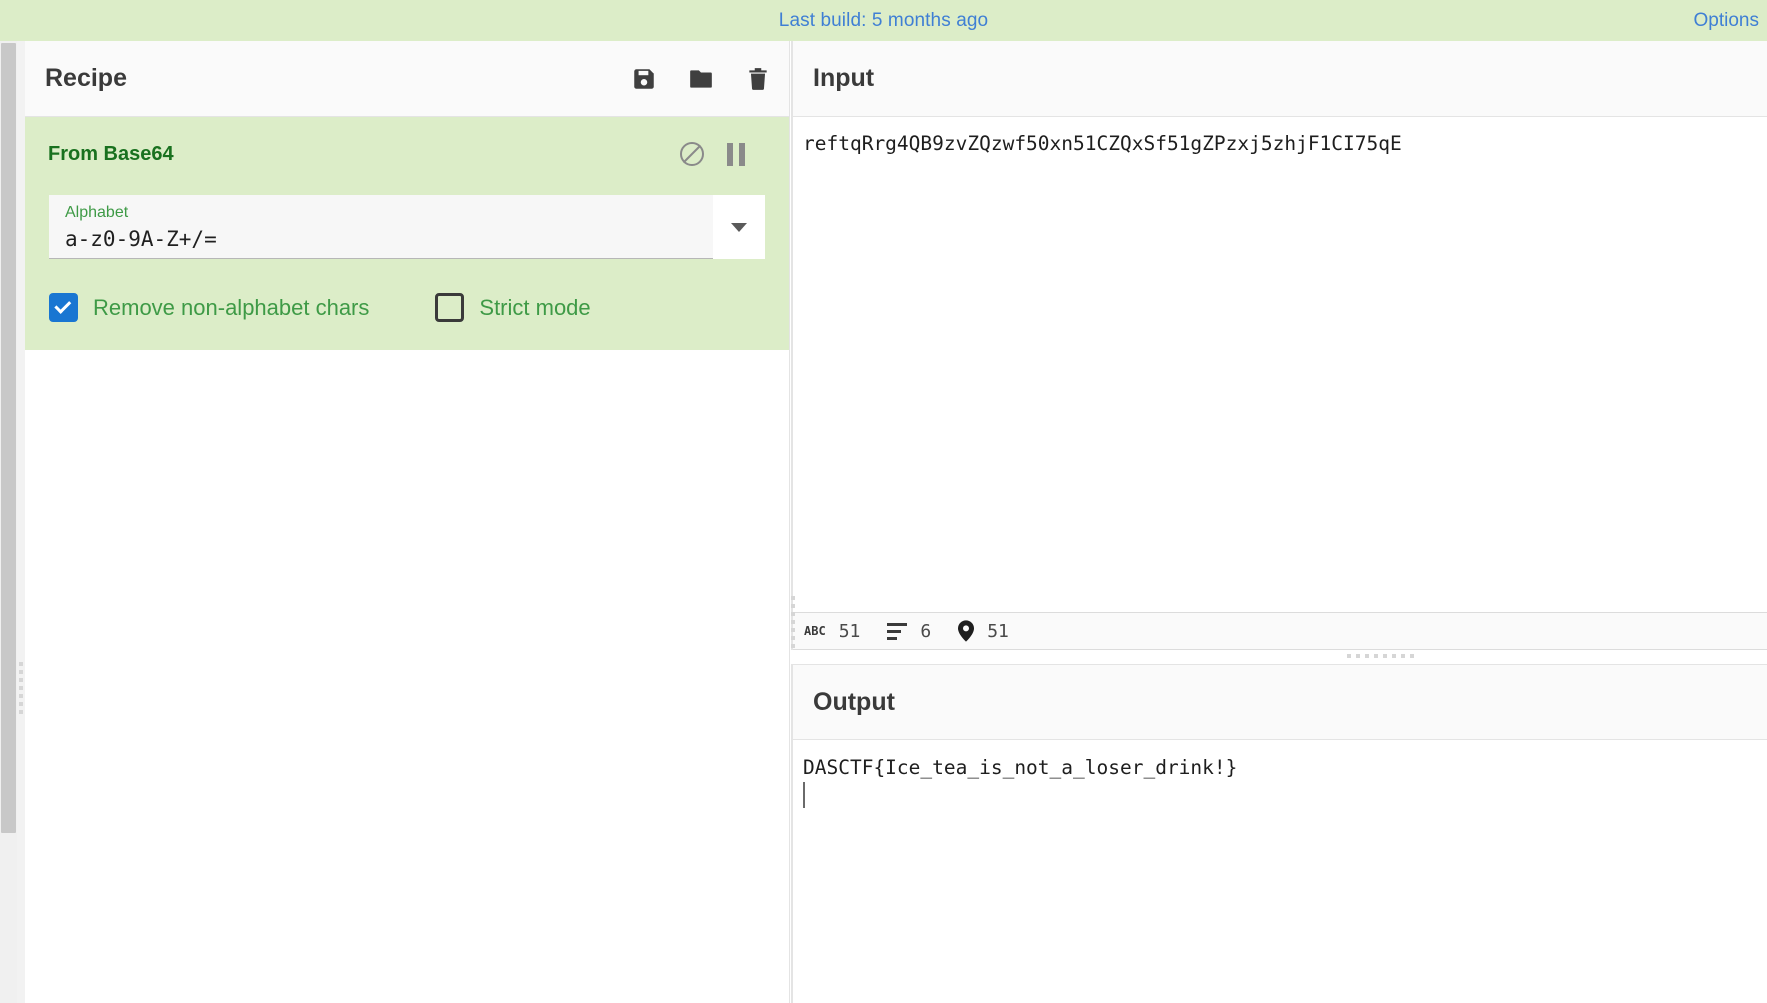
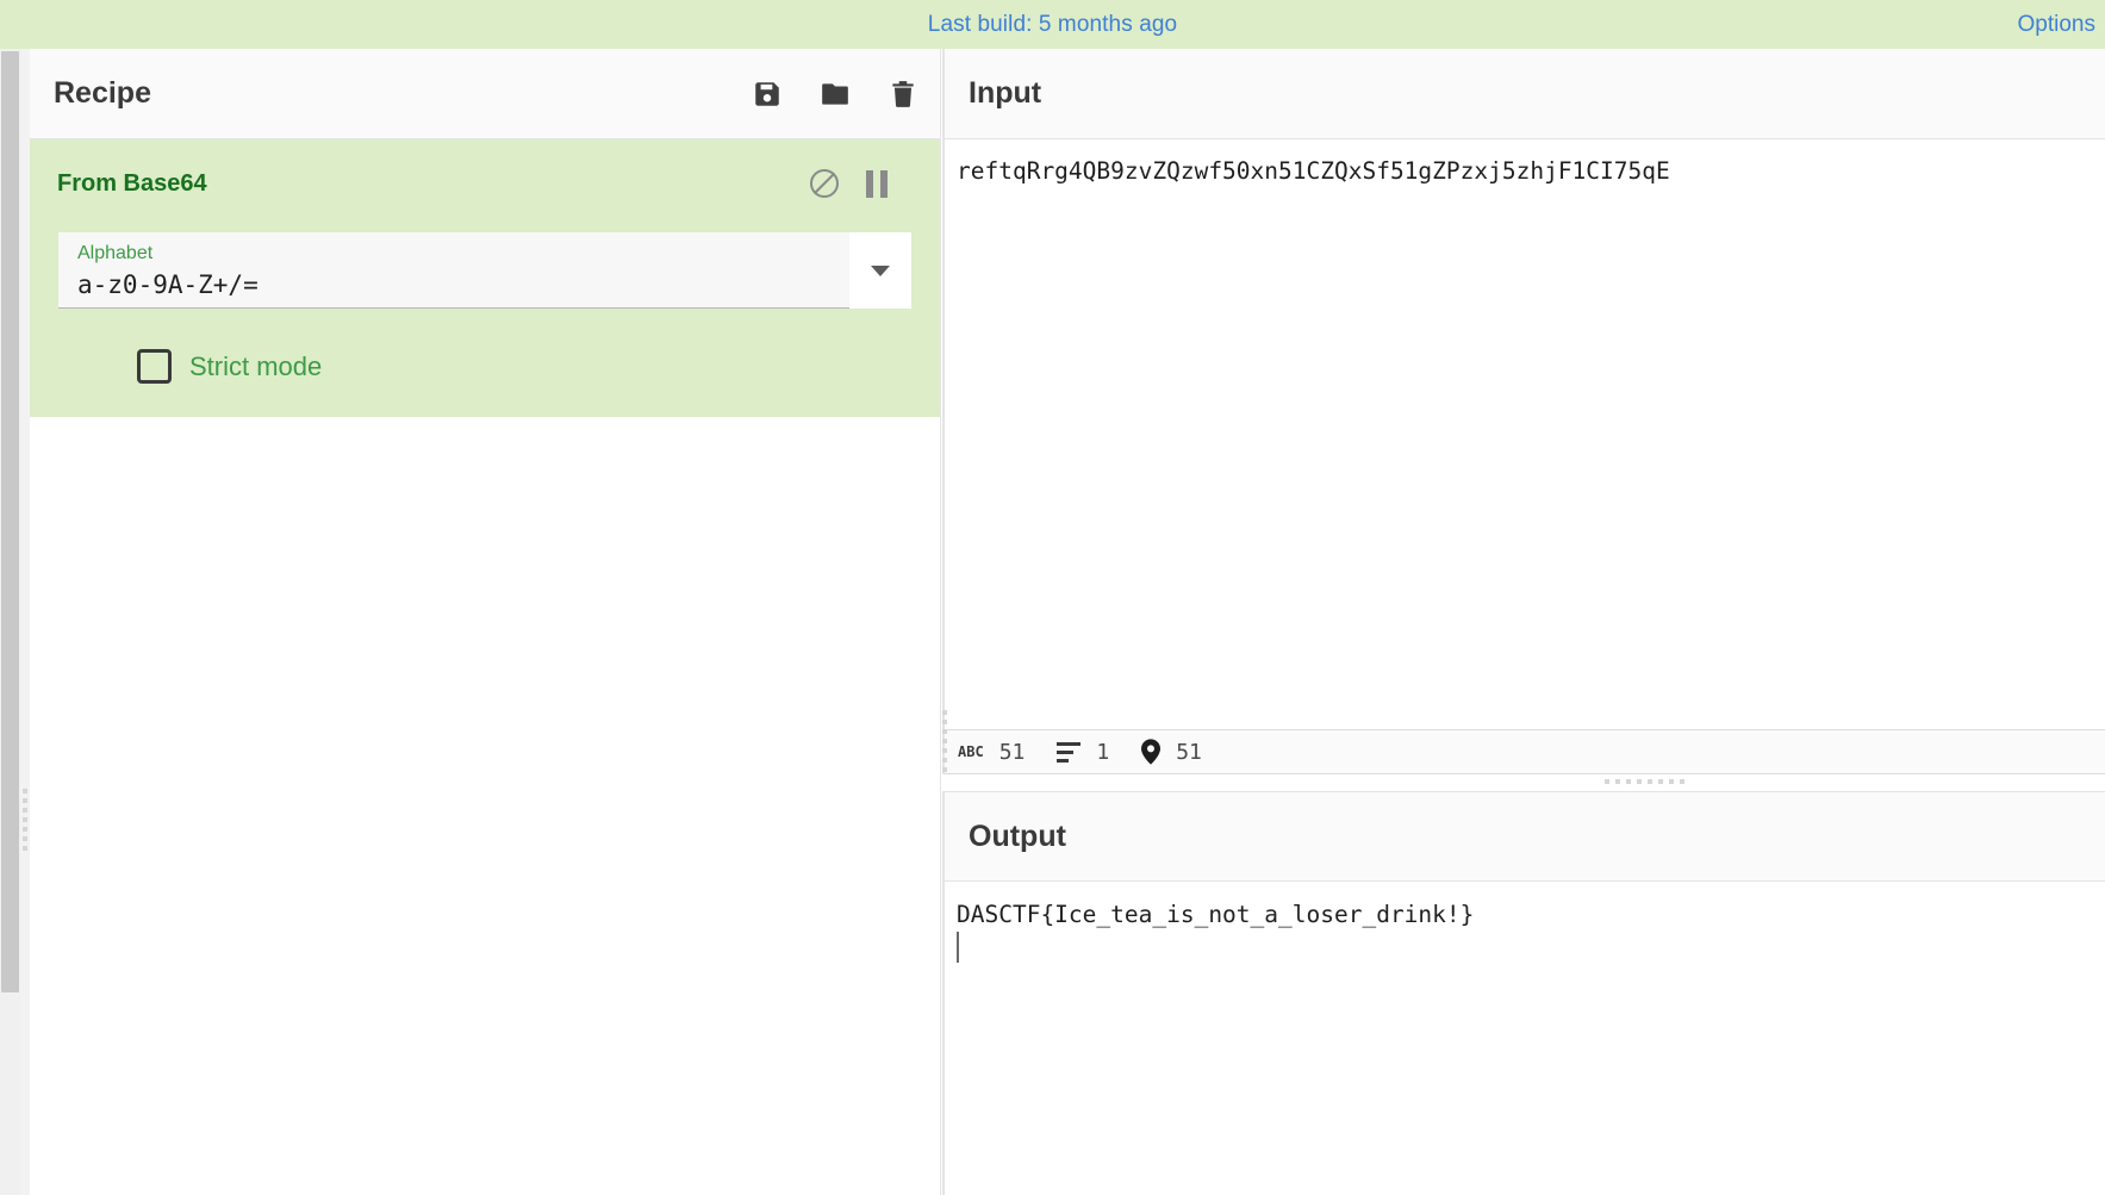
  Last build: 5 months ago
  Options
  Recipe
  From Base64
  Alphabet
  a-z0-9A-Z+/=
- Remove non-alphabet chars
  Strict mode
  Input
  reftqRrg4QB9zvZQzwf50xn51CZQxSf51gZPzxj5zhjF1CI75qE
  ABC
  51
- 6
+ 1
  51
  Output
  DASCTF{Ice_tea_is_not_a_loser_drink!}
